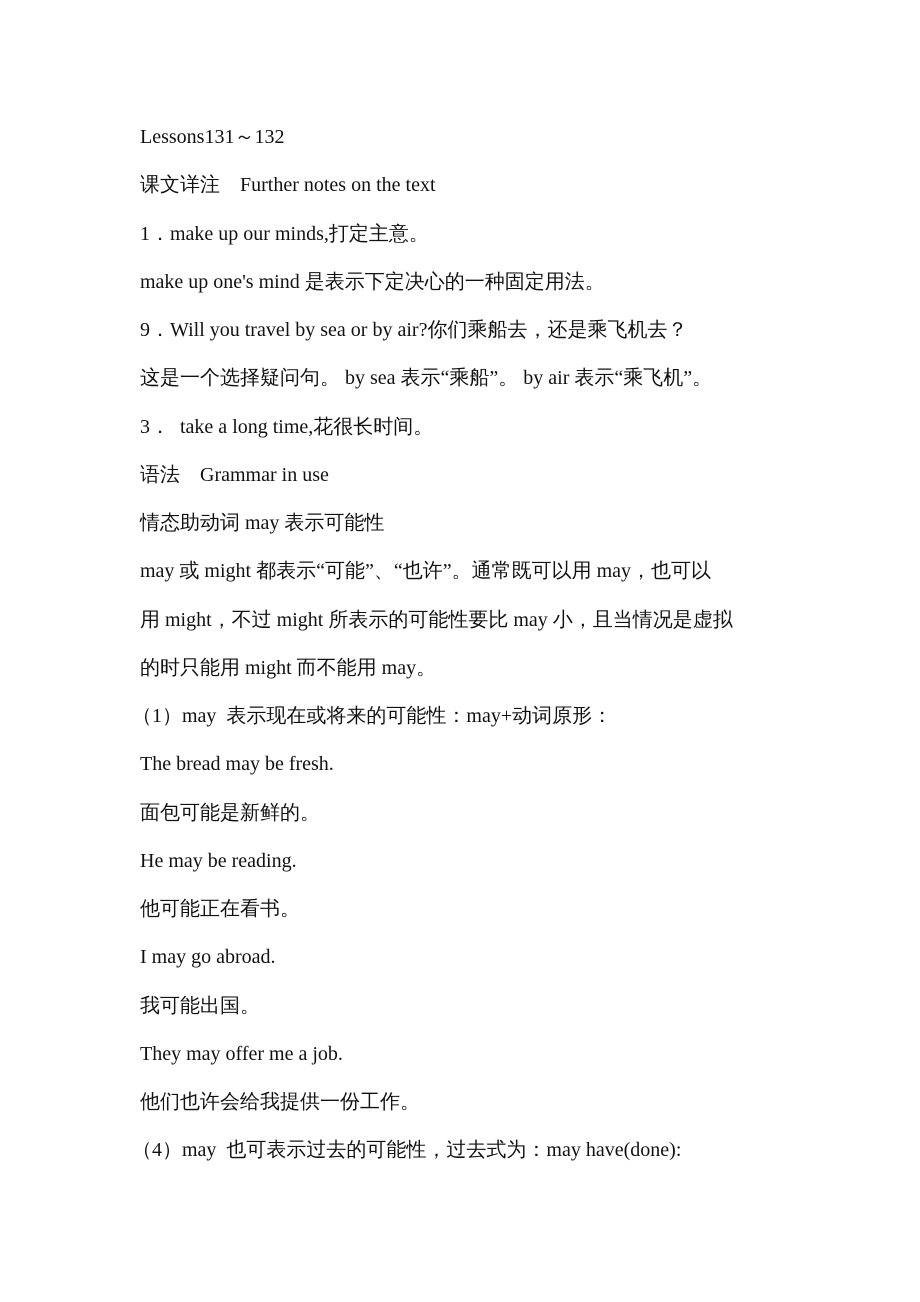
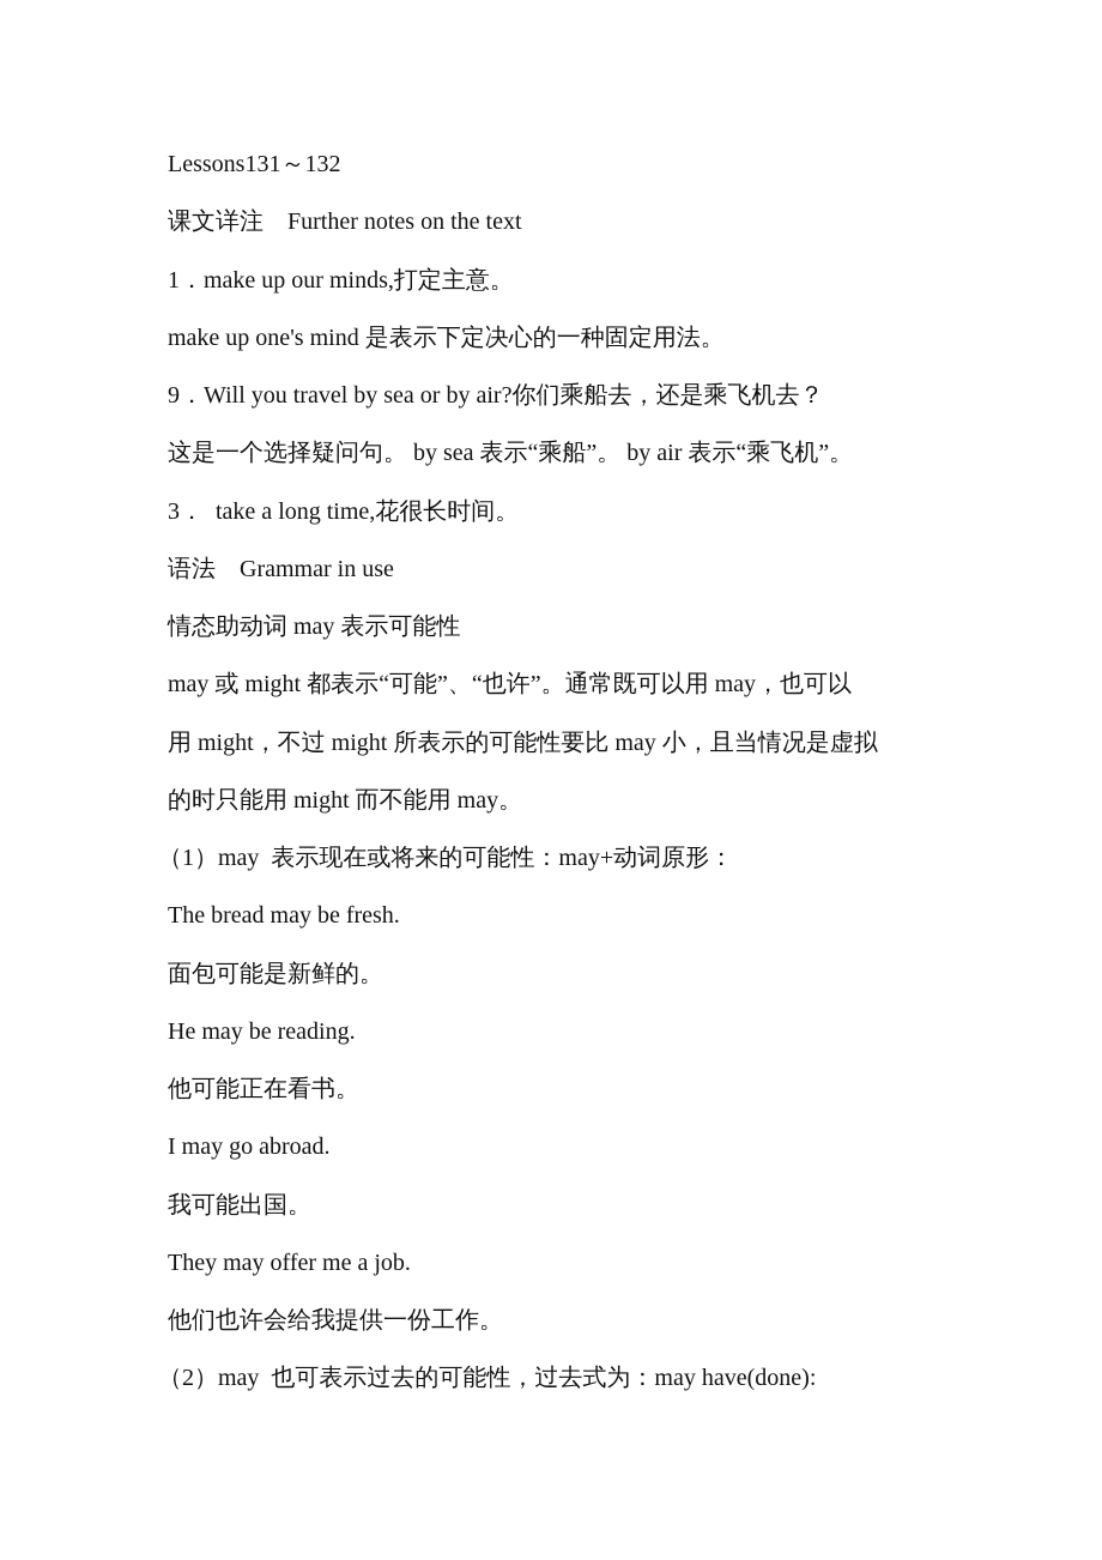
  Lessons131～132
  课文详注 Further notes on the text
  1．make up our minds,打定主意。
  make up one's mind 是表示下定决心的一种固定用法。
  9．Will you travel by sea or by air?你们乘船去，还是乘飞机去？
  这是一个选择疑问句。 by sea 表示“乘船”。 by air 表示“乘飞机”。
  3． take a long time,花很长时间。
  语法 Grammar in use
  情态助动词 may 表示可能性
  may 或 might 都表示“可能”、“也许”。通常既可以用 may，也可以
  用 might，不过 might 所表示的可能性要比 may 小，且当情况是虚拟
  的时只能用 might 而不能用 may。
  （1）may 表示现在或将来的可能性：may+动词原形：
  The bread may be fresh.
  面包可能是新鲜的。
  He may be reading.
  他可能正在看书。
  I may go abroad.
  我可能出国。
  They may offer me a job.
  他们也许会给我提供一份工作。
- （4）may 也可表示过去的可能性，过去式为：may have(done):
+ （2）may 也可表示过去的可能性，过去式为：may have(done):
